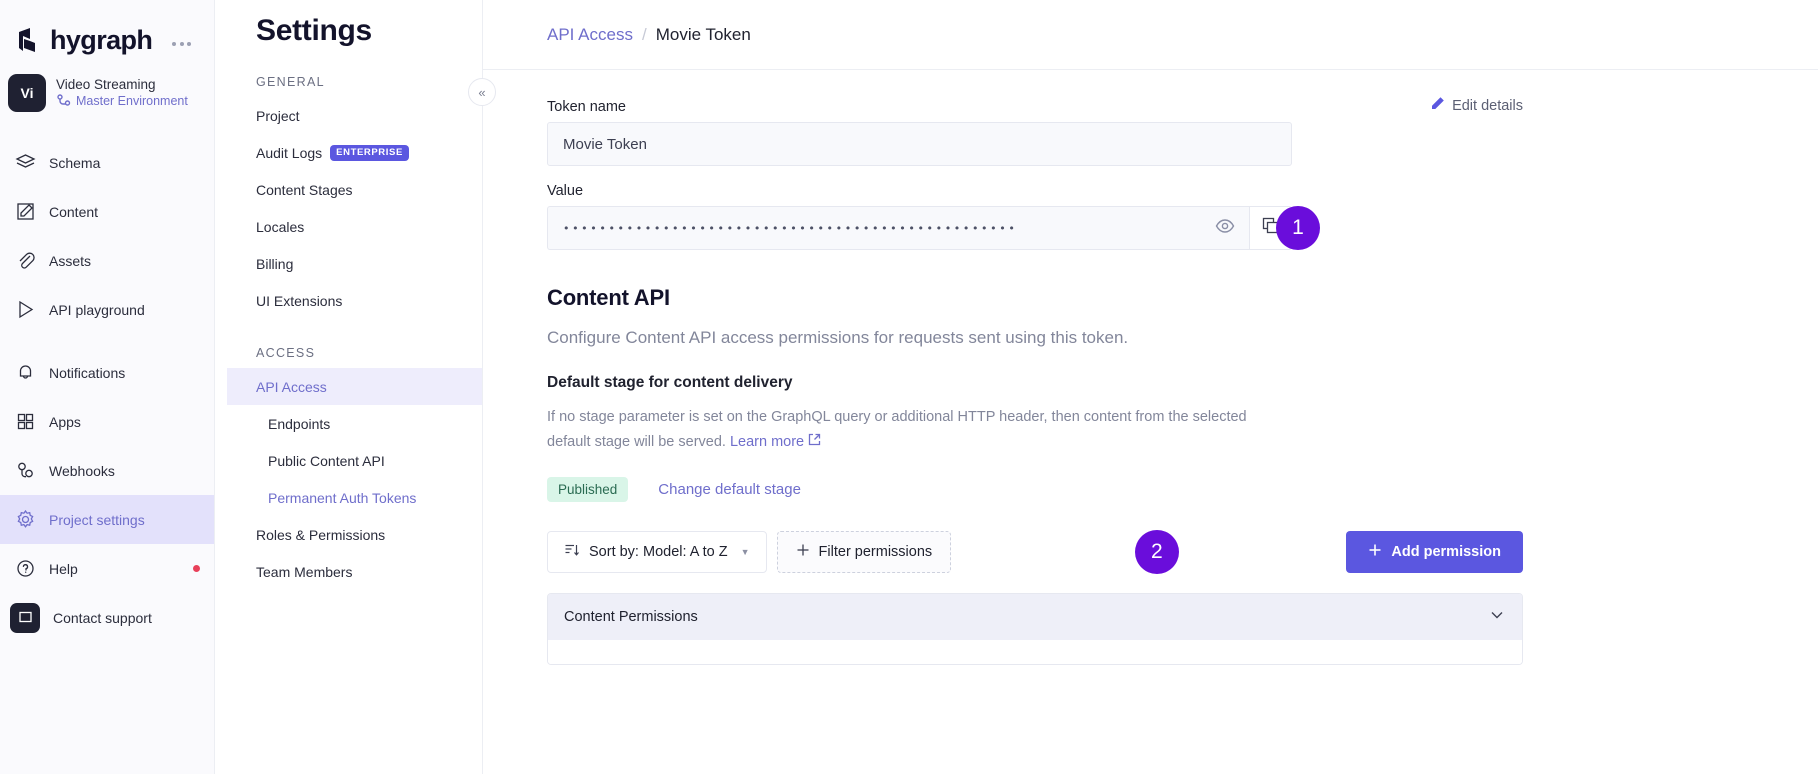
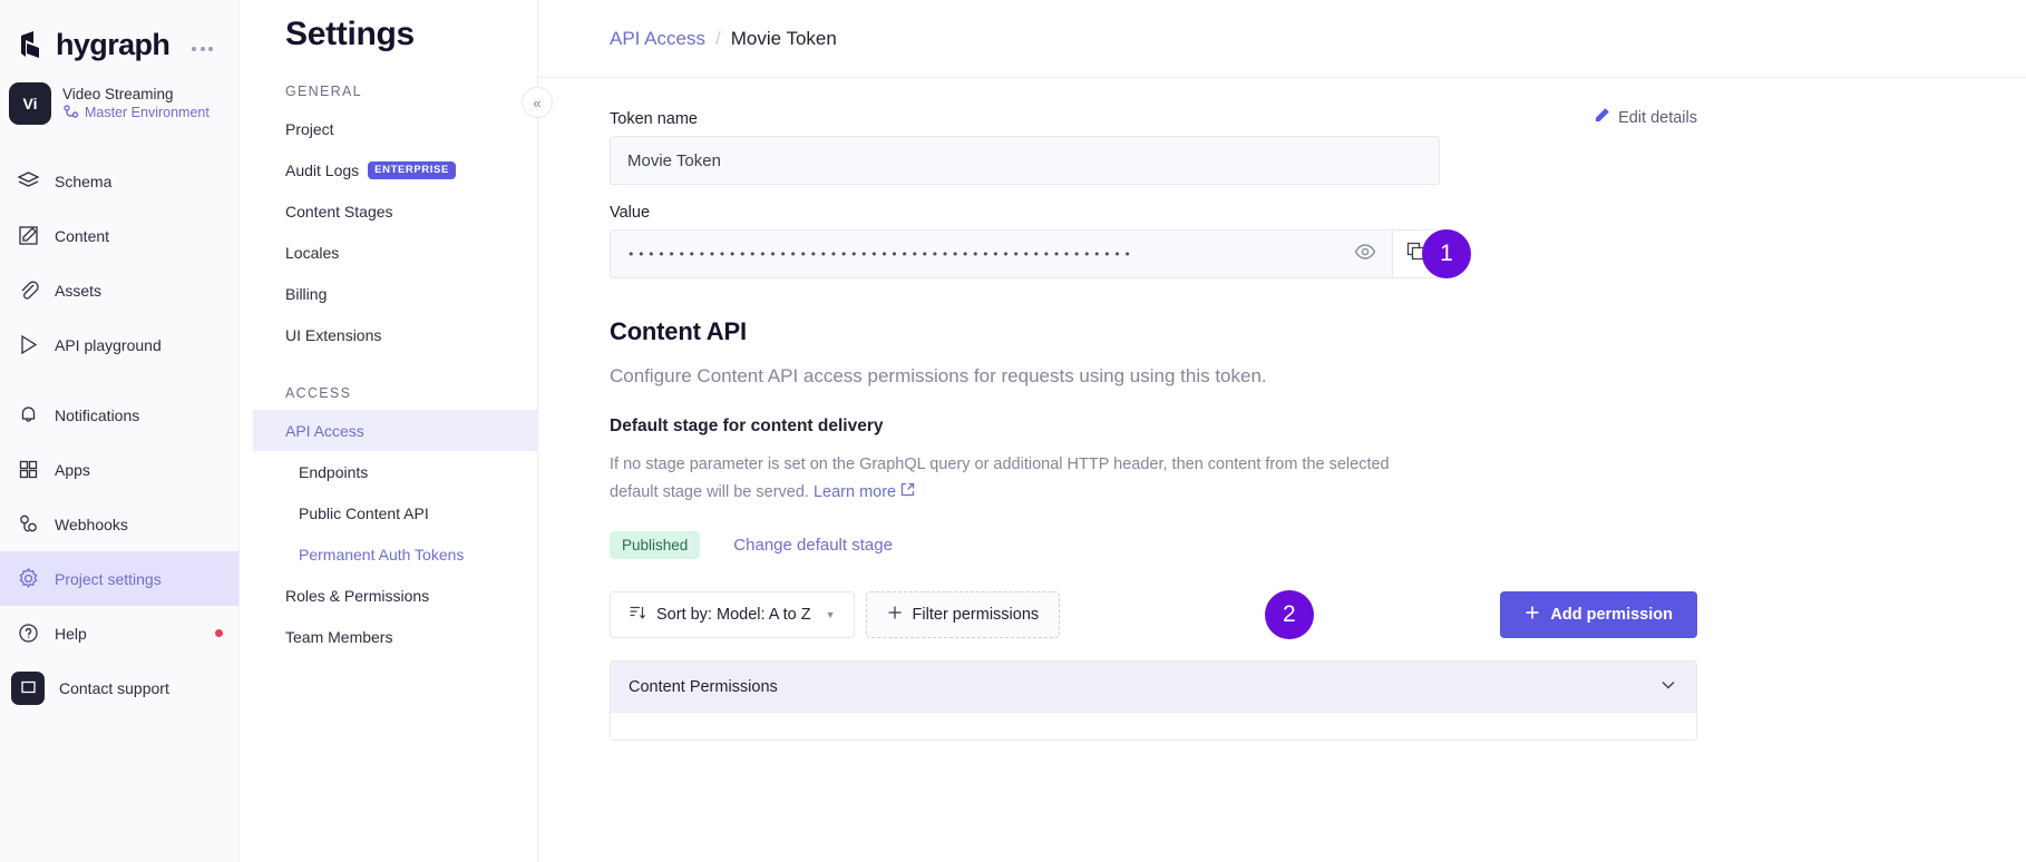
  hygraph
  Vi
  Video Streaming
  Master Environment
  Schema
  Content
  Assets
  API playground
  Notifications
  Apps
  Webhooks
  Project settings
  Help
  Contact support
  Settings
  GENERAL
  Project
  Audit Logs
  ENTERPRISE
  Content Stages
  Locales
  Billing
  UI Extensions
  ACCESS
  API Access
  Endpoints
  Public Content API
  Permanent Auth Tokens
  Roles & Permissions
  Team Members
  «
  API Access
  /
  Movie Token
  Token name
  Edit details
  Movie Token
  Value
  ••••••••••••••••••••••••••••••••••••••••••••••••••
  1
  Content API
- Configure Content API access permissions for requests sent using this token.
+ Configure Content API access permissions for requests using using this token.
  Default stage for content delivery
  If no stage parameter is set on the GraphQL query or additional HTTP header, then content from the selected default stage will be served. Learn more
  Published
  Change default stage
  Sort by: Model: A to Z
  ▼
  Filter permissions
  2
  Add permission
  Content Permissions
